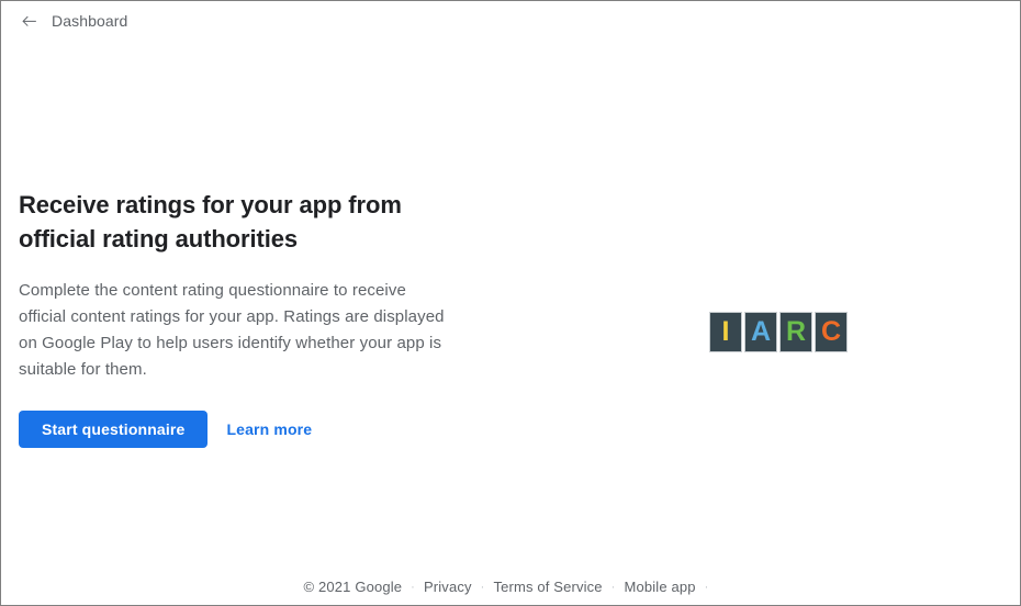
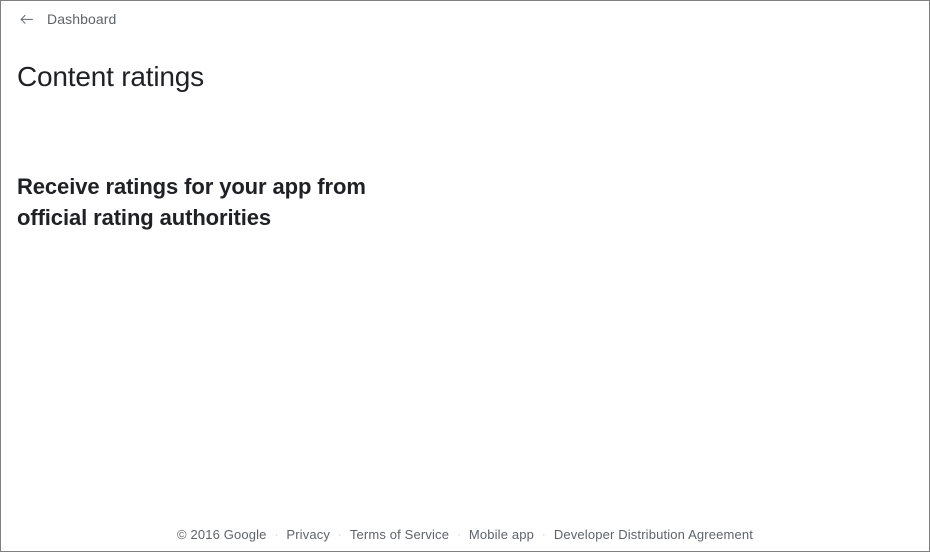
  Dashboard
+ Content ratings
  Receive ratings for your app from official rating authorities
- Complete the content rating questionnaire to receive official content ratings for your app. Ratings are displayed on Google Play to help users identify whether your app is suitable for them.
- Start questionnaire
- Learn more
- I
- A
- R
- C
- © 2021 Google
+ © 2016 Google
  ·
  Privacy
  ·
  Terms of Service
  ·
  Mobile app
  ·
+ Developer Distribution Agreement
